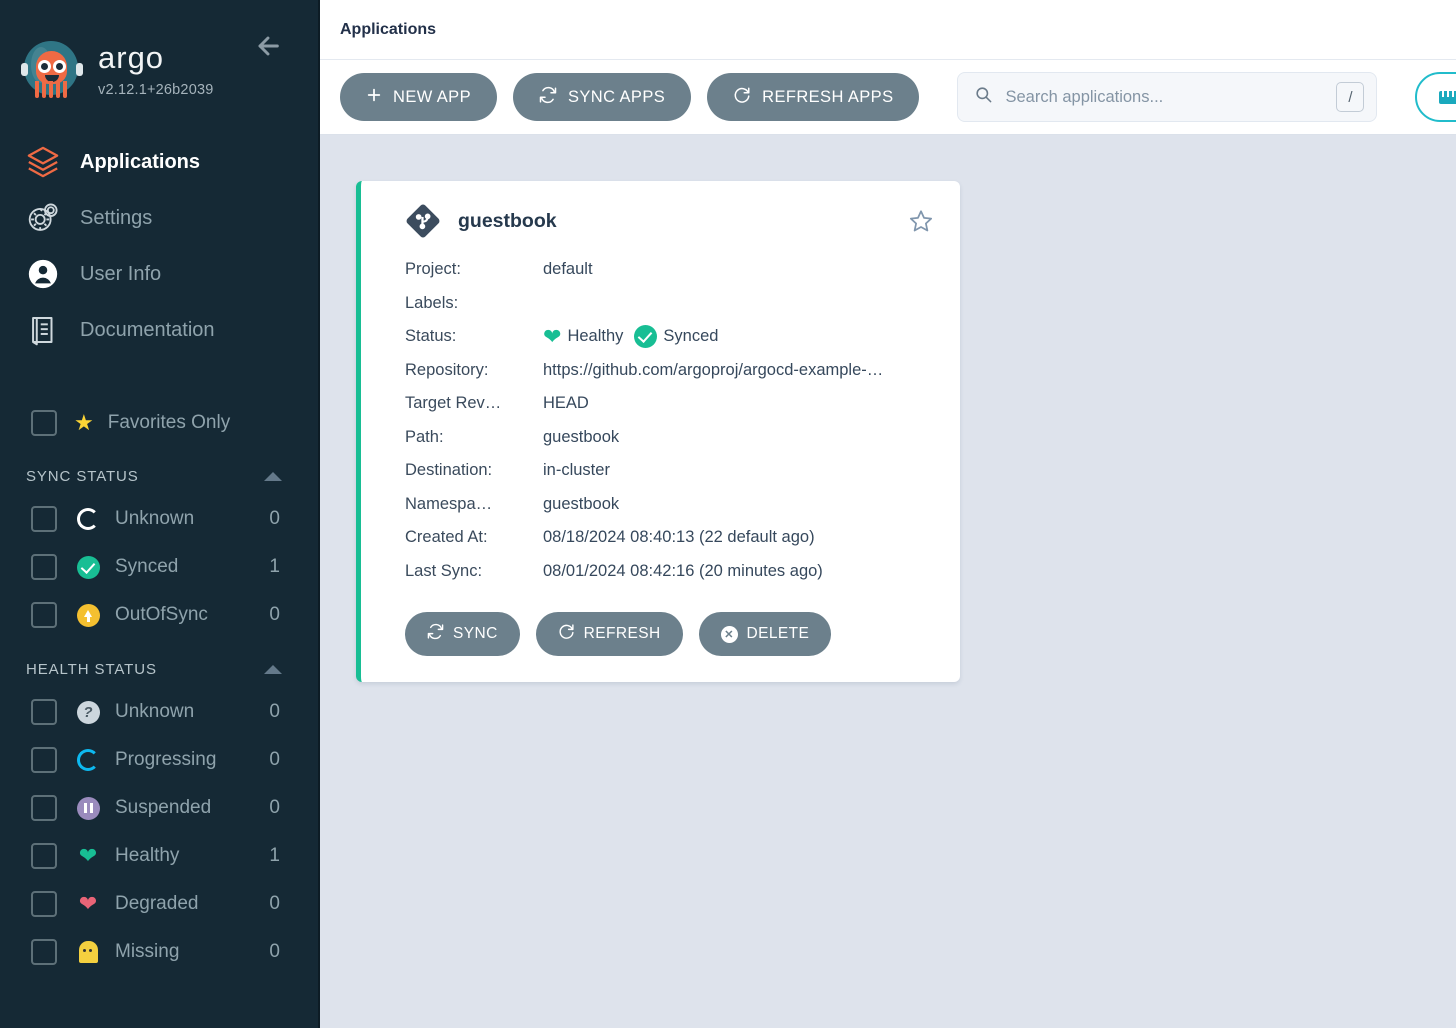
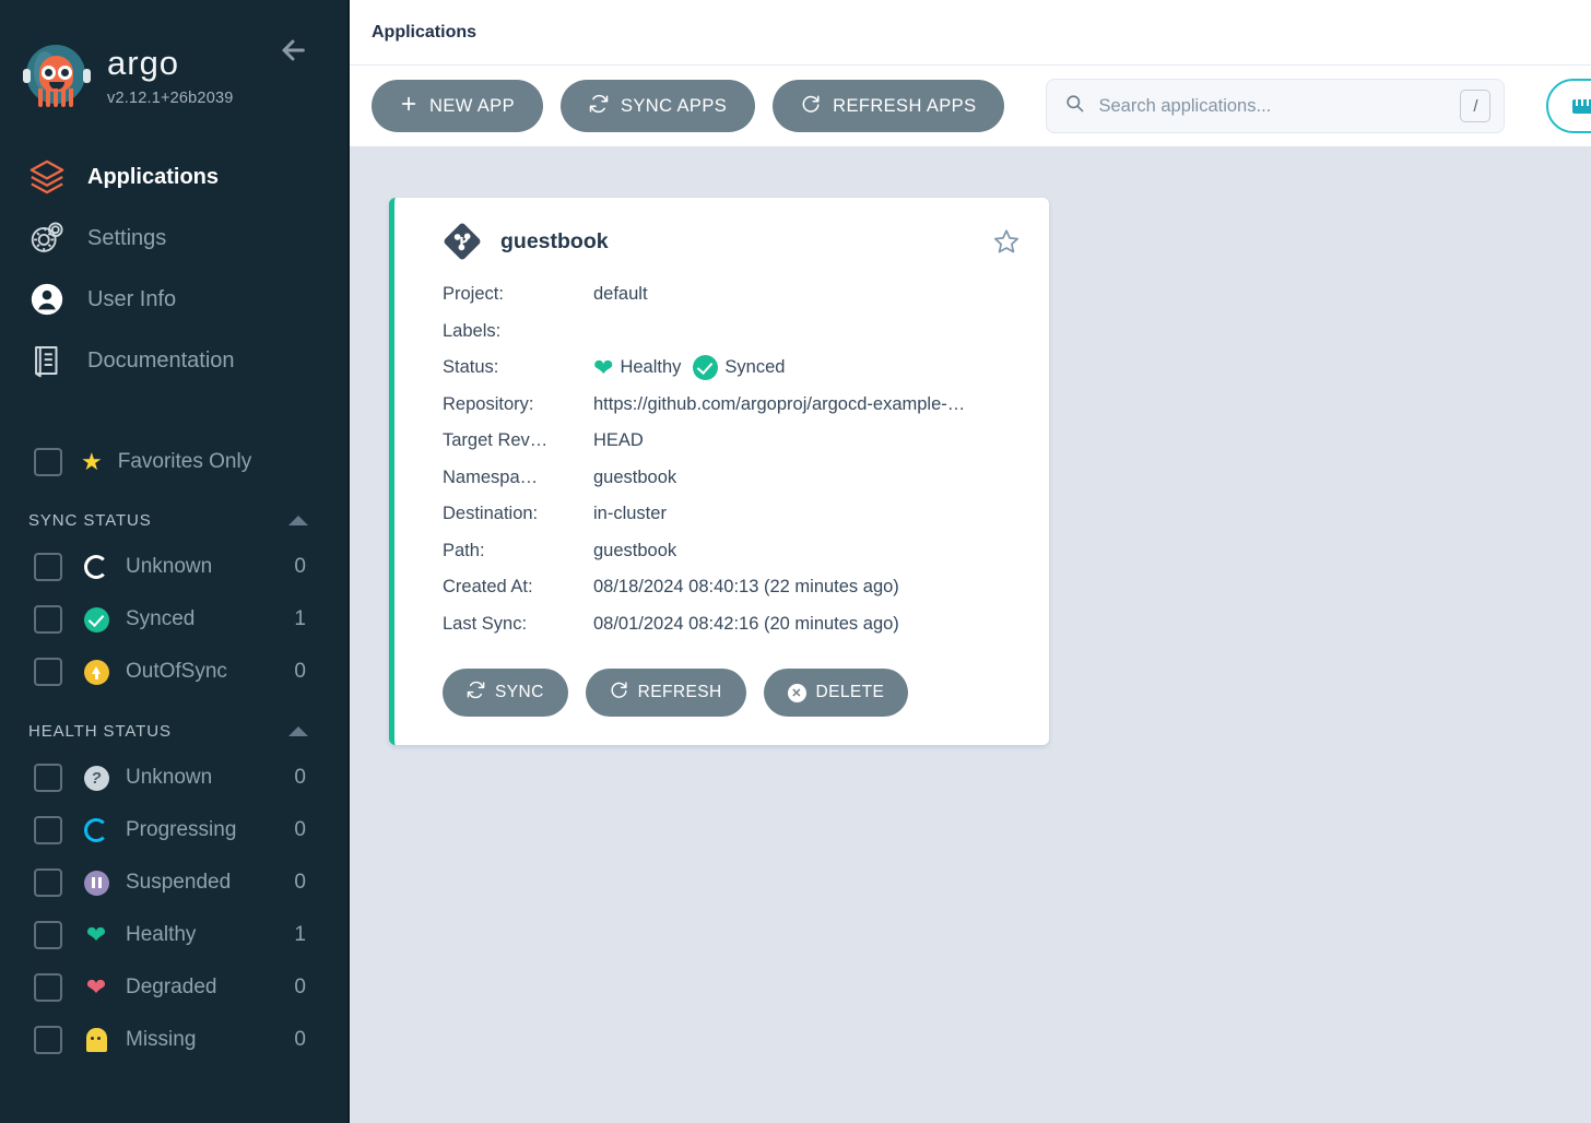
  argo
  v2.12.1+26b2039
  Applications
  Settings
  User Info
  Documentation
  ★
  Favorites Only
  SYNC STATUS
  Unknown
  0
  Synced
  1
  OutOfSync
  0
  HEALTH STATUS
  ?
  Unknown
  0
  Progressing
  0
  Suspended
  0
  ❤
  Healthy
  1
  ❤
  Degraded
  0
  Missing
  0
  Applications
  NEW APP
  SYNC APPS
  REFRESH APPS
  Search applications...
  /
  guestbook
  Project:
  default
  Labels:
  Status:
  ❤
  Healthy
  Synced
  Repository:
  https://github.com/argoproj/argocd-example-…
  Target Rev…
  HEAD
- Path:
+ Namespa…
  guestbook
  Destination:
  in-cluster
- Namespa…
+ Path:
  guestbook
  Created At:
- 08/18/2024 08:40:13 (22 default ago)
+ 08/18/2024 08:40:13 (22 minutes ago)
  Last Sync:
  08/01/2024 08:42:16 (20 minutes ago)
  SYNC
  REFRESH
  ✕
  DELETE
